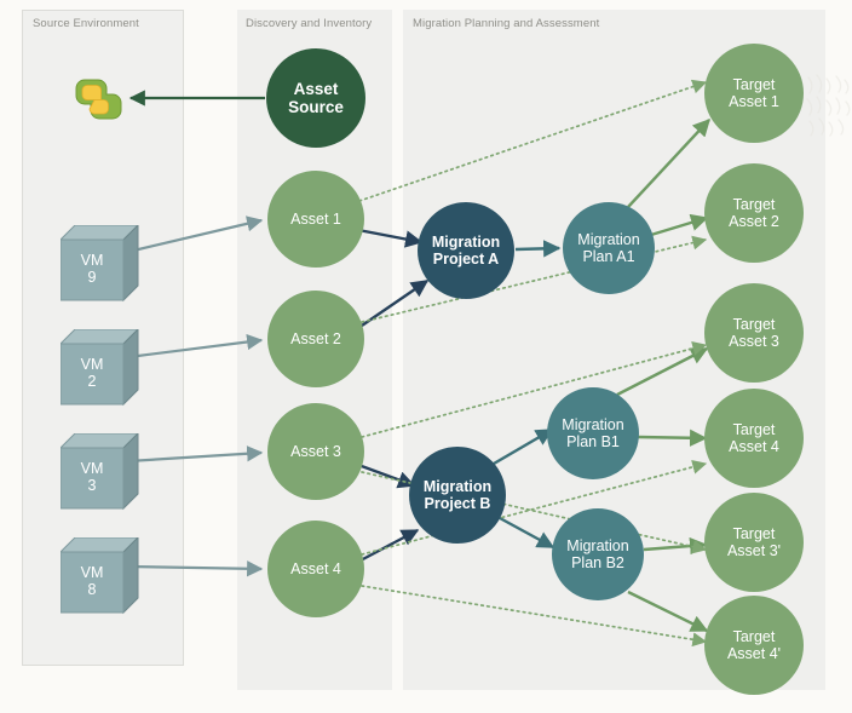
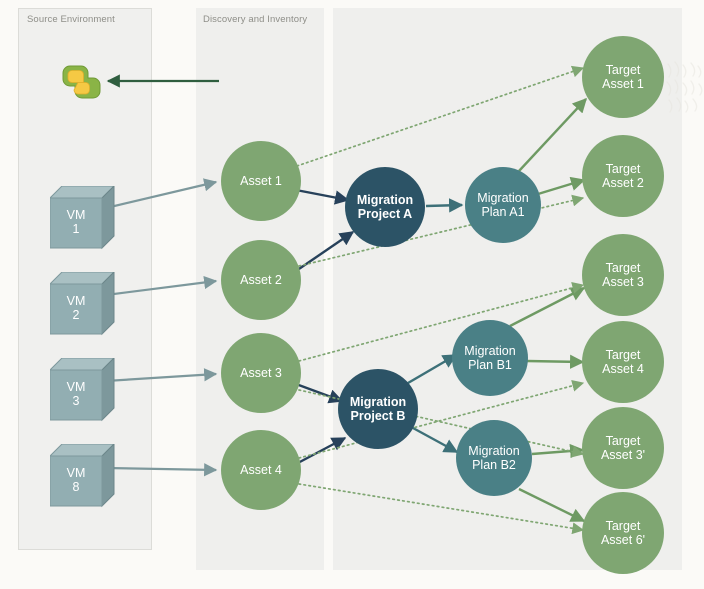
  Source Environment
  Discovery and Inventory
- Migration Planning and Assessment
  VM
- 9
+ 1
  VM
  2
  VM
  3
  VM
  8
- Asset
- Source
  Asset 1
  Asset 2
  Asset 3
  Asset 4
  Migration
  Project A
  Migration
  Project B
  Migration
  Plan A1
  Migration
  Plan B1
  Migration
  Plan B2
  Target
  Asset 1
  Target
  Asset 2
  Target
  Asset 3
  Target
  Asset 4
  Target
  Asset 3'
  Target
- Asset 4'
+ Asset 6'
